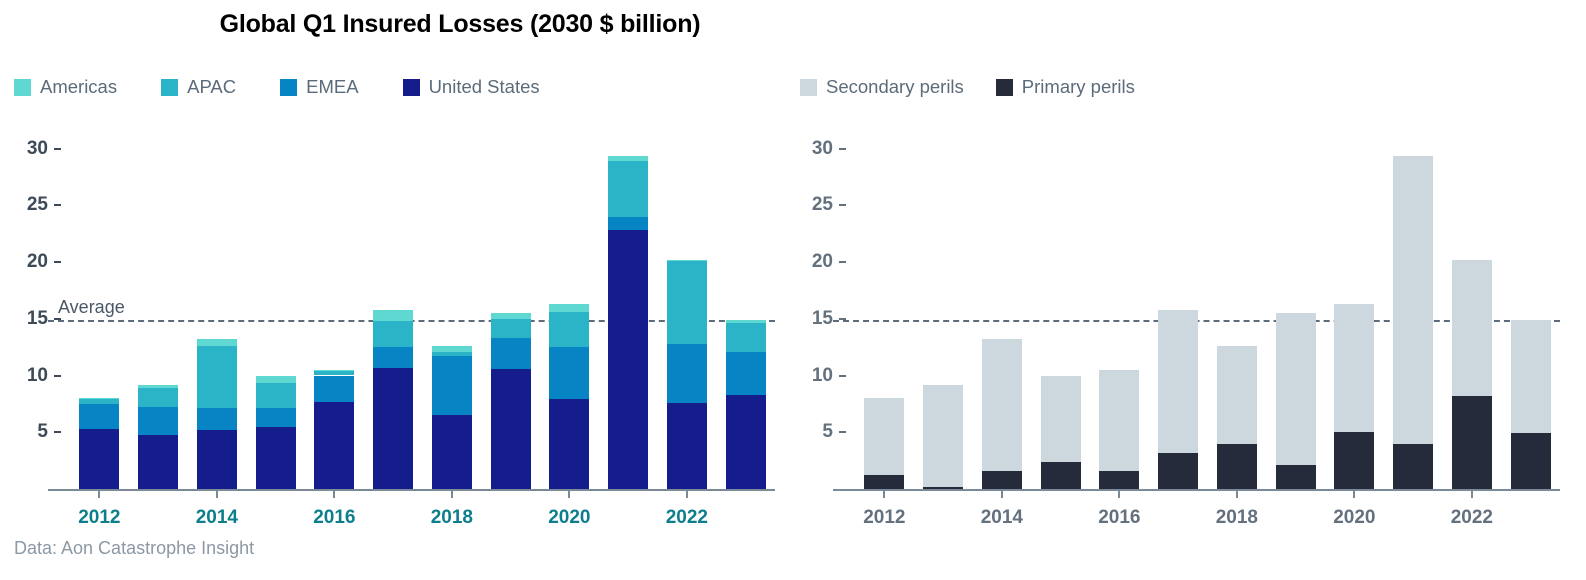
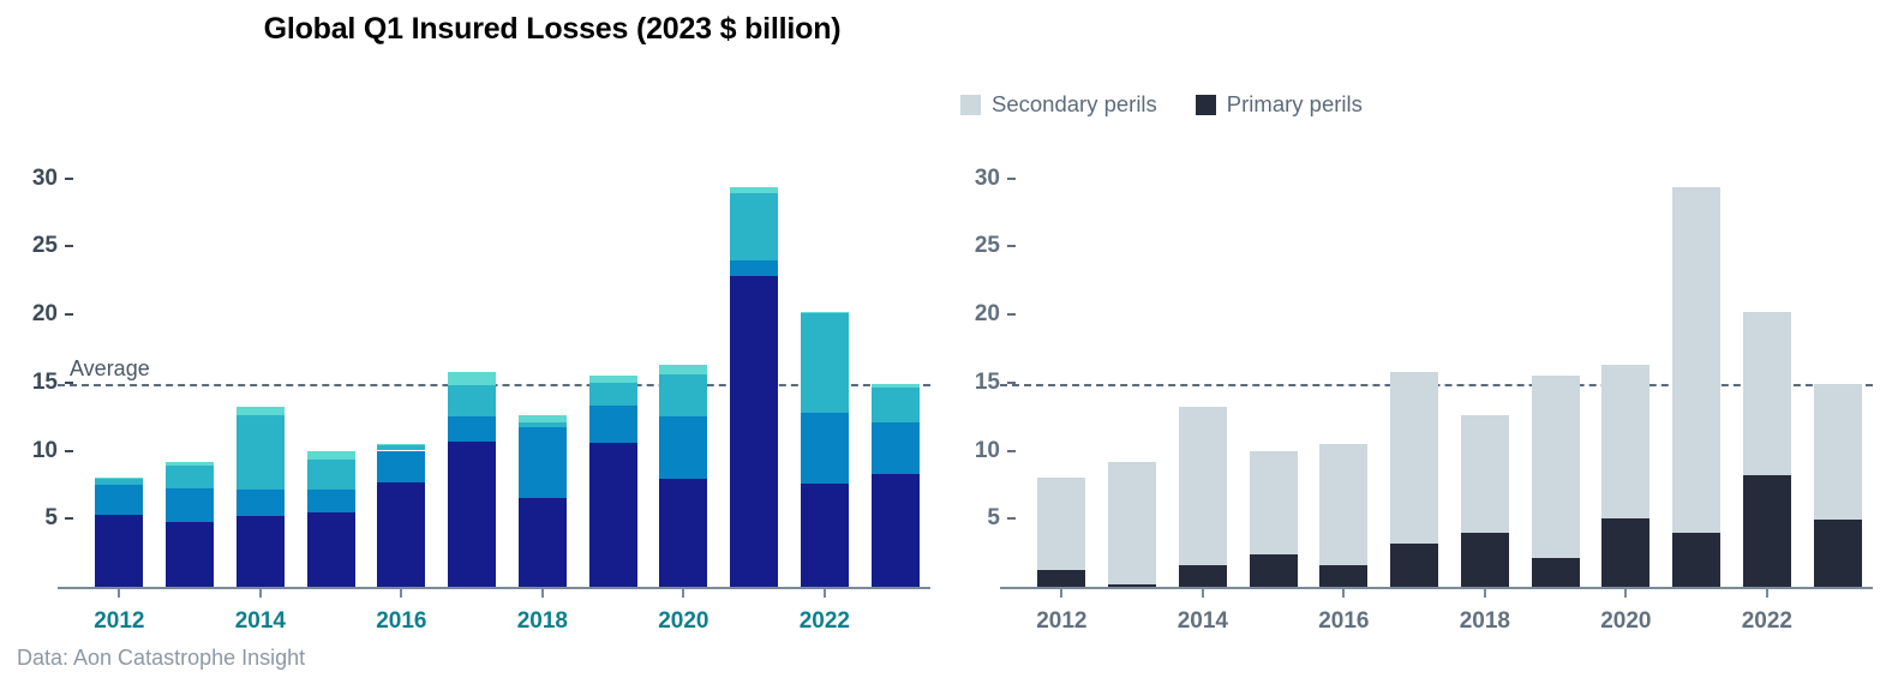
- Global Q1 Insured Losses (2030 $ billion)
+ Global Q1 Insured Losses (2023 $ billion)
- Americas
- APAC
- EMEA
- United States
  Secondary perils
  Primary perils
  5
  10
  15
  20
  25
  30
  Average
  2012
  2014
  2016
  2018
  2020
  2022
  5
  10
  15
  20
  25
  30
  2012
  2014
  2016
  2018
  2020
  2022
  Data: Aon Catastrophe Insight
